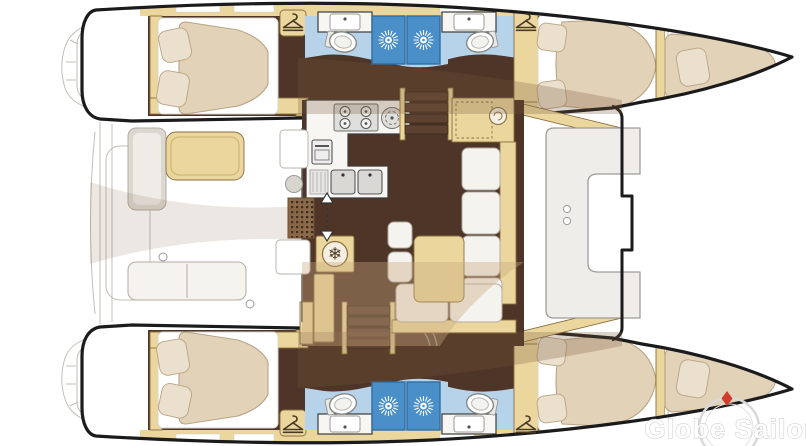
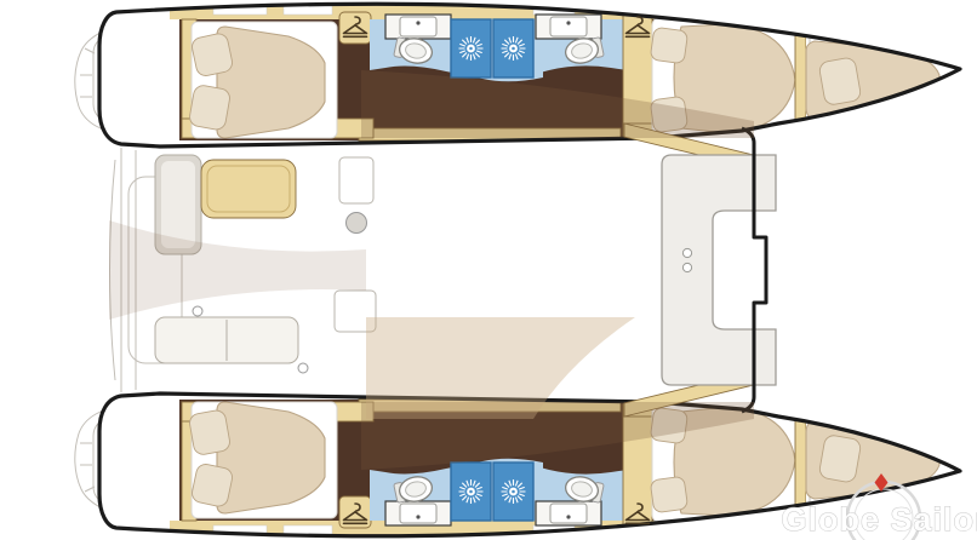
- ❄
  Globe Sailo
